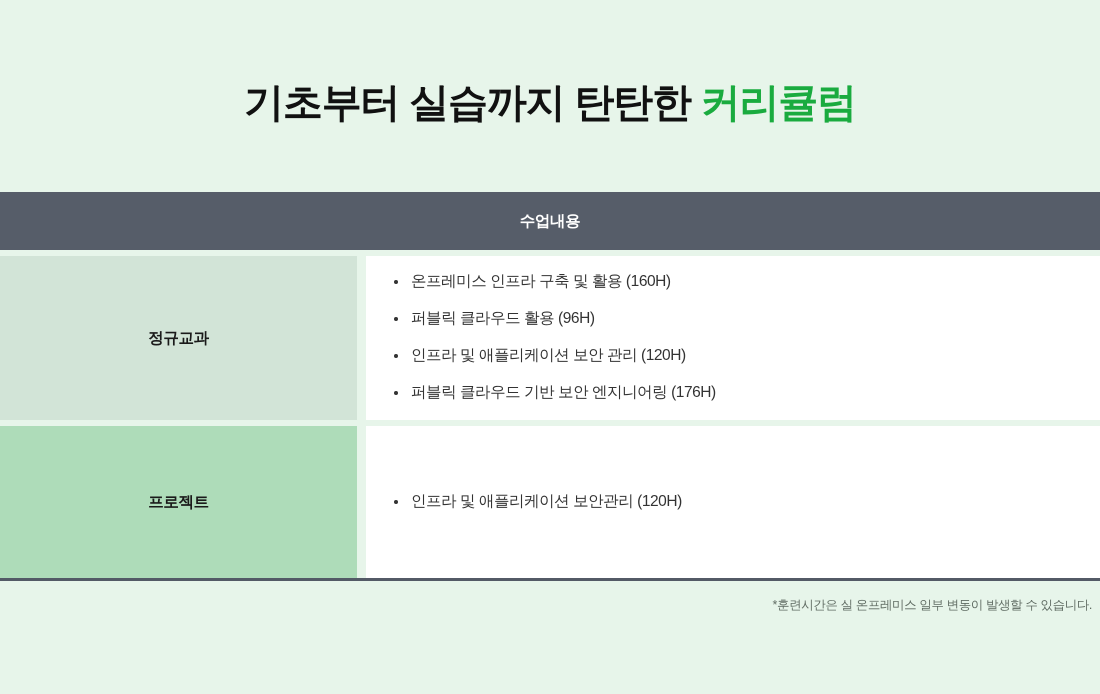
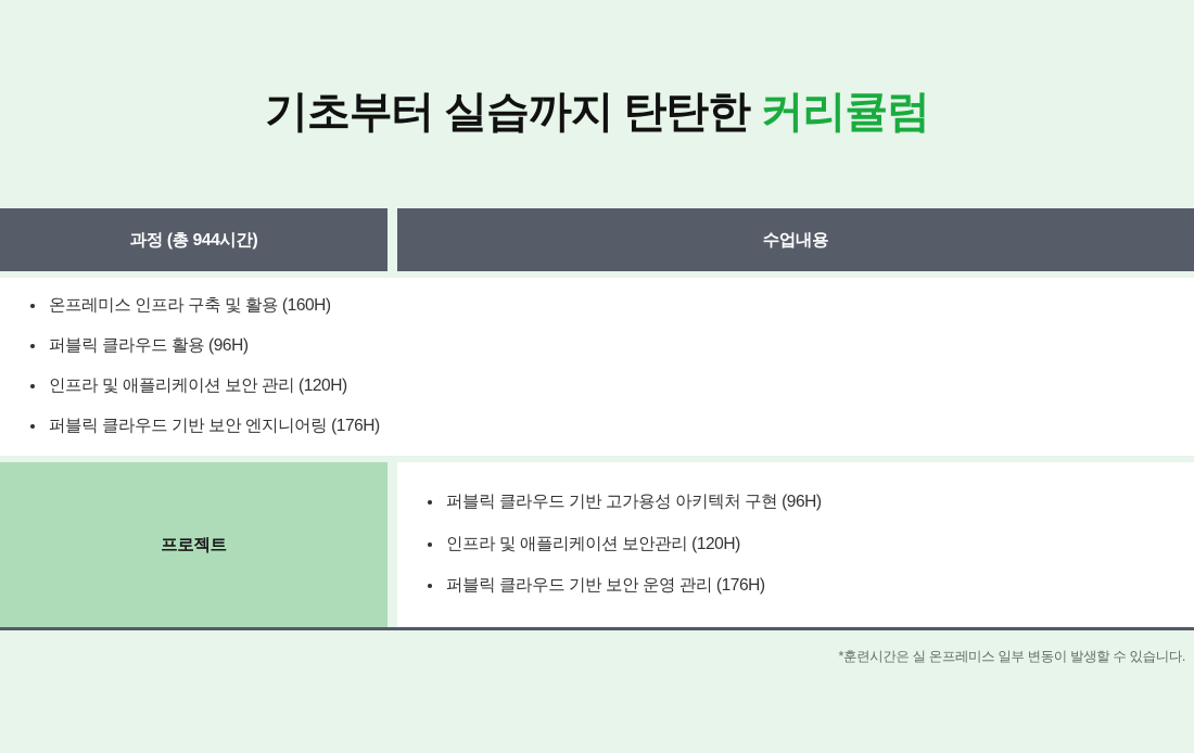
  기초부터 실습까지 탄탄한 커리큘럼
+ 과정 (총 944시간)
  수업내용
- 정규교과
  온프레미스 인프라 구축 및 활용 (160H)
  퍼블릭 클라우드 활용 (96H)
  인프라 및 애플리케이션 보안 관리 (120H)
  퍼블릭 클라우드 기반 보안 엔지니어링 (176H)
  프로젝트
+ 퍼블릭 클라우드 기반 고가용성 아키텍처 구현 (96H)
  인프라 및 애플리케이션 보안관리 (120H)
+ 퍼블릭 클라우드 기반 보안 운영 관리 (176H)
  *훈련시간은 실 온프레미스 일부 변동이 발생할 수 있습니다.
